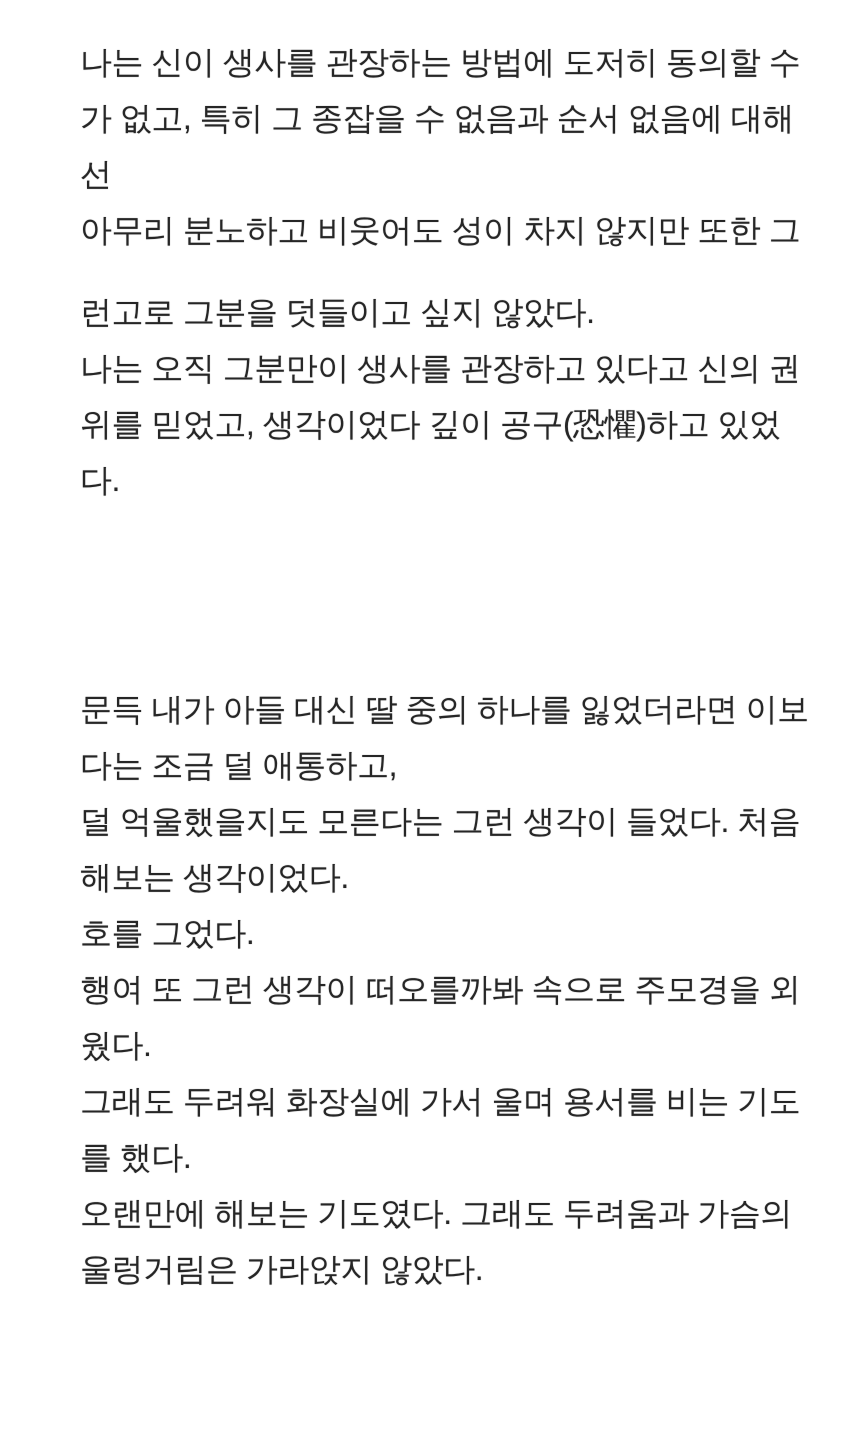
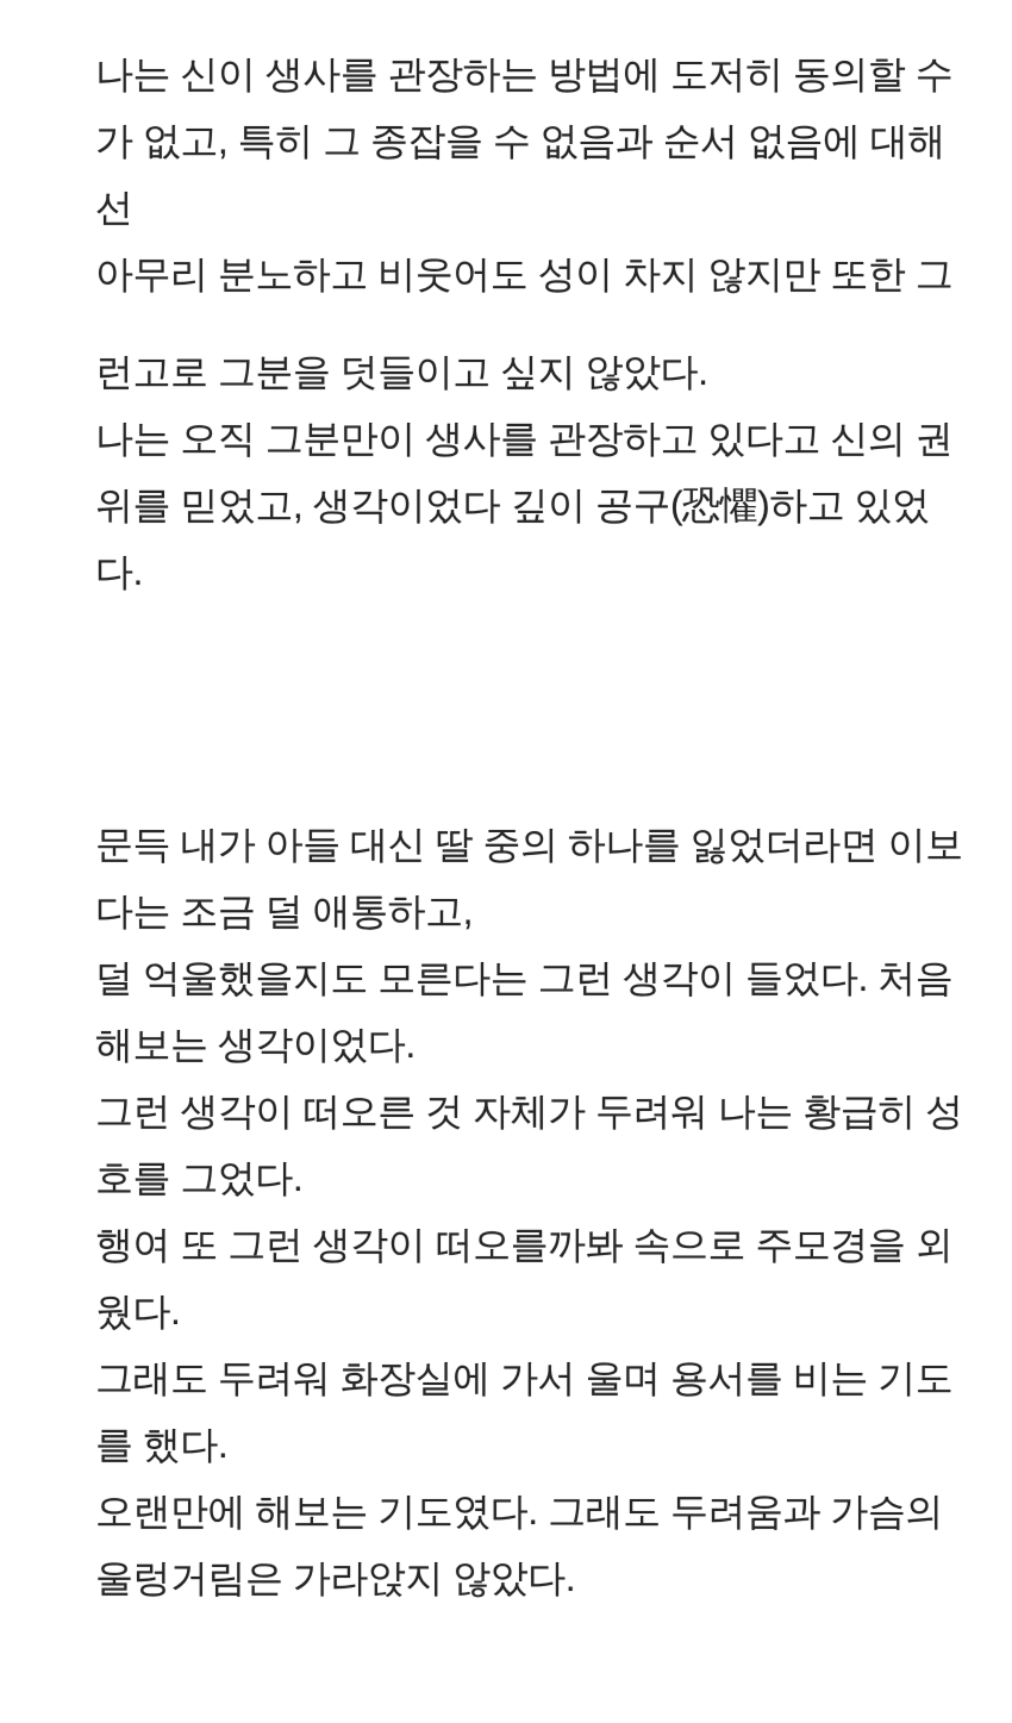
  나는 신이 생사를 관장하는 방법에 도저히 동의할 수
  가 없고, 특히 그 종잡을 수 없음과 순서 없음에 대해
  선
  아무리 분노하고 비웃어도 성이 차지 않지만 또한 그
  런고로 그분을 덧들이고 싶지 않았다.
  나는 오직 그분만이 생사를 관장하고 있다고 신의 권
  위를 믿었고, 생각이었다 깊이 공구(恐懼)하고 있었
  다.
  문득 내가 아들 대신 딸 중의 하나를 잃었더라면 이보
  다는 조금 덜 애통하고,
  덜 억울했을지도 모른다는 그런 생각이 들었다. 처음
  해보는 생각이었다.
+ 그런 생각이 떠오른 것 자체가 두려워 나는 황급히 성
  호를 그었다.
  행여 또 그런 생각이 떠오를까봐 속으로 주모경을 외
  웠다.
  그래도 두려워 화장실에 가서 울며 용서를 비는 기도
  를 했다.
  오랜만에 해보는 기도였다. 그래도 두려움과 가슴의
  울렁거림은 가라앉지 않았다.
